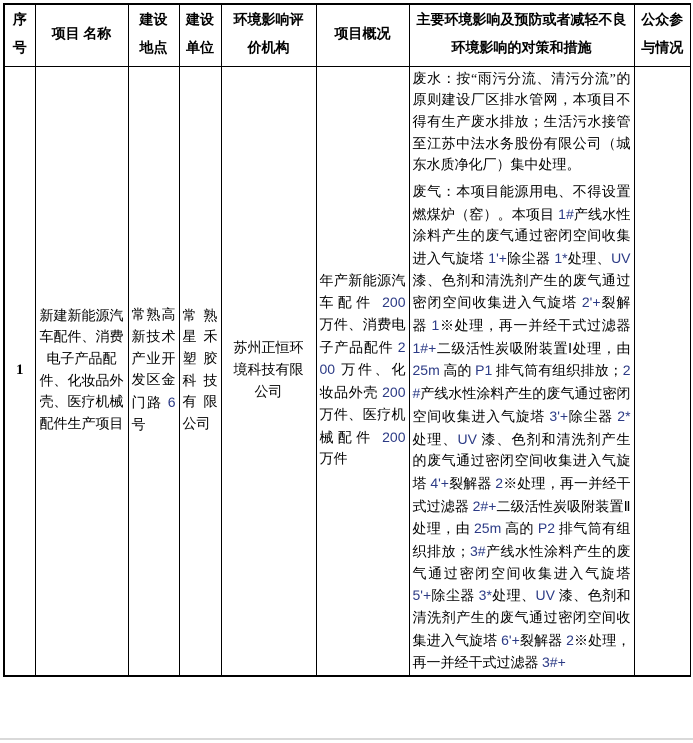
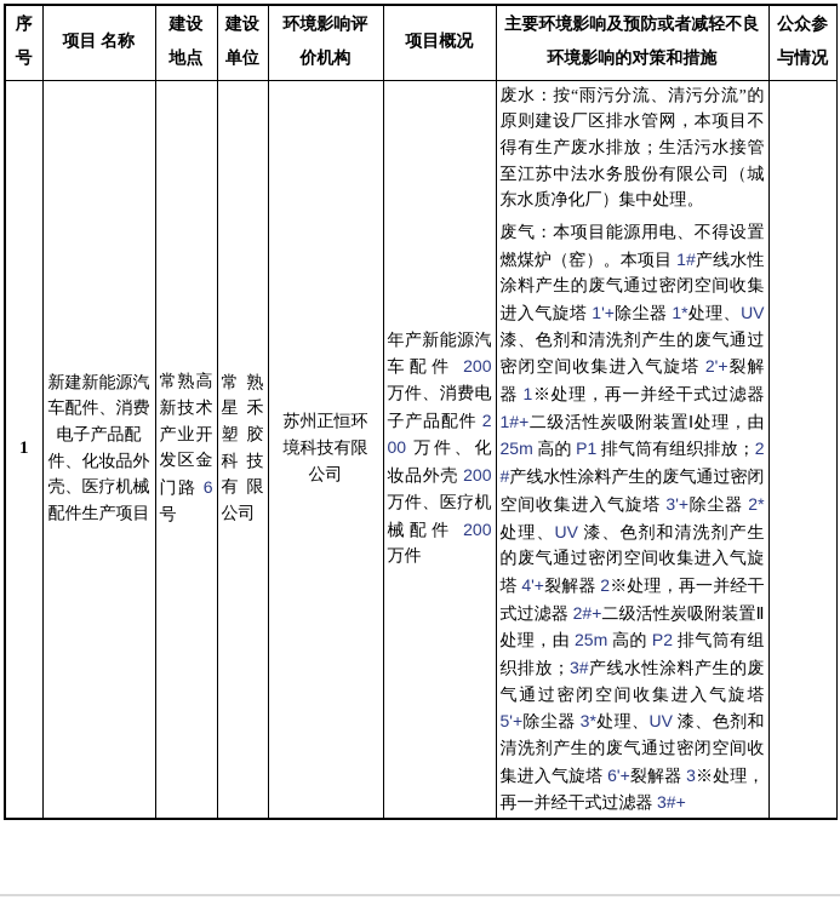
  序号	项目 名称	建设 地点	建设 单位	环境影响评价机构	项目概况	主要环境影响及预防或者减轻不良环境影响的对策和措施	公众参 与情况
- 1	新建新能源汽车配件、消费电子产品配件、化妆品外壳、医疗机械配件生产项目	常熟高新技术产业开发区金门路 6 号	常熟星禾塑胶科技有限公司	苏州正恒环境科技有限公司	年产新能源汽车配件 200 万件、消费电子产品配件 200 万件、化妆品外壳 200 万件、医疗机械配件 200 万件	废水：按“雨污分流、清污分流”的原则建设厂区排水管网，本项目不得有生产废水排放；生活污水接管至江苏中法水务股份有限公司（城东水质净化厂）集中处理。 废气：本项目能源用电、不得设置燃煤炉（窑）。本项目 1#产线水性涂料产生的废气通过密闭空间收集进入气旋塔 1'+除尘器 1*处理、UV 漆、色剂和清洗剂产生的废气通过密闭空间收集进入气旋塔 2'+裂解器 1※处理，再一并经干式过滤器 1#+二级活性炭吸附装置Ⅰ处理，由 25m 高的 P1 排气筒有组织排放；2#产线水性涂料产生的废气通过密闭空间收集进入气旋塔 3'+除尘器 2*处理、UV 漆、色剂和清洗剂产生的废气通过密闭空间收集进入气旋塔 4'+裂解器 2※处理，再一并经干式过滤器 2#+二级活性炭吸附装置Ⅱ处理，由 25m 高的 P2 排气筒有组织排放；3#产线水性涂料产生的废气通过密闭空间收集进入气旋塔 5'+除尘器 3*处理、UV 漆、色剂和清洗剂产生的废气通过密闭空间收集进入气旋塔 6'+裂解器 2※处理，再一并经干式过滤器 3#+
+ 1	新建新能源汽车配件、消费电子产品配件、化妆品外壳、医疗机械配件生产项目	常熟高新技术产业开发区金门路 6 号	常熟星禾塑胶科技有限公司	苏州正恒环境科技有限公司	年产新能源汽车配件 200 万件、消费电子产品配件 200 万件、化妆品外壳 200 万件、医疗机械配件 200 万件	废水：按“雨污分流、清污分流”的原则建设厂区排水管网，本项目不得有生产废水排放；生活污水接管至江苏中法水务股份有限公司（城东水质净化厂）集中处理。 废气：本项目能源用电、不得设置燃煤炉（窑）。本项目 1#产线水性涂料产生的废气通过密闭空间收集进入气旋塔 1'+除尘器 1*处理、UV 漆、色剂和清洗剂产生的废气通过密闭空间收集进入气旋塔 2'+裂解器 1※处理，再一并经干式过滤器 1#+二级活性炭吸附装置Ⅰ处理，由 25m 高的 P1 排气筒有组织排放；2#产线水性涂料产生的废气通过密闭空间收集进入气旋塔 3'+除尘器 2*处理、UV 漆、色剂和清洗剂产生的废气通过密闭空间收集进入气旋塔 4'+裂解器 2※处理，再一并经干式过滤器 2#+二级活性炭吸附装置Ⅱ处理，由 25m 高的 P2 排气筒有组织排放；3#产线水性涂料产生的废气通过密闭空间收集进入气旋塔 5'+除尘器 3*处理、UV 漆、色剂和清洗剂产生的废气通过密闭空间收集进入气旋塔 6'+裂解器 3※处理，再一并经干式过滤器 3#+
